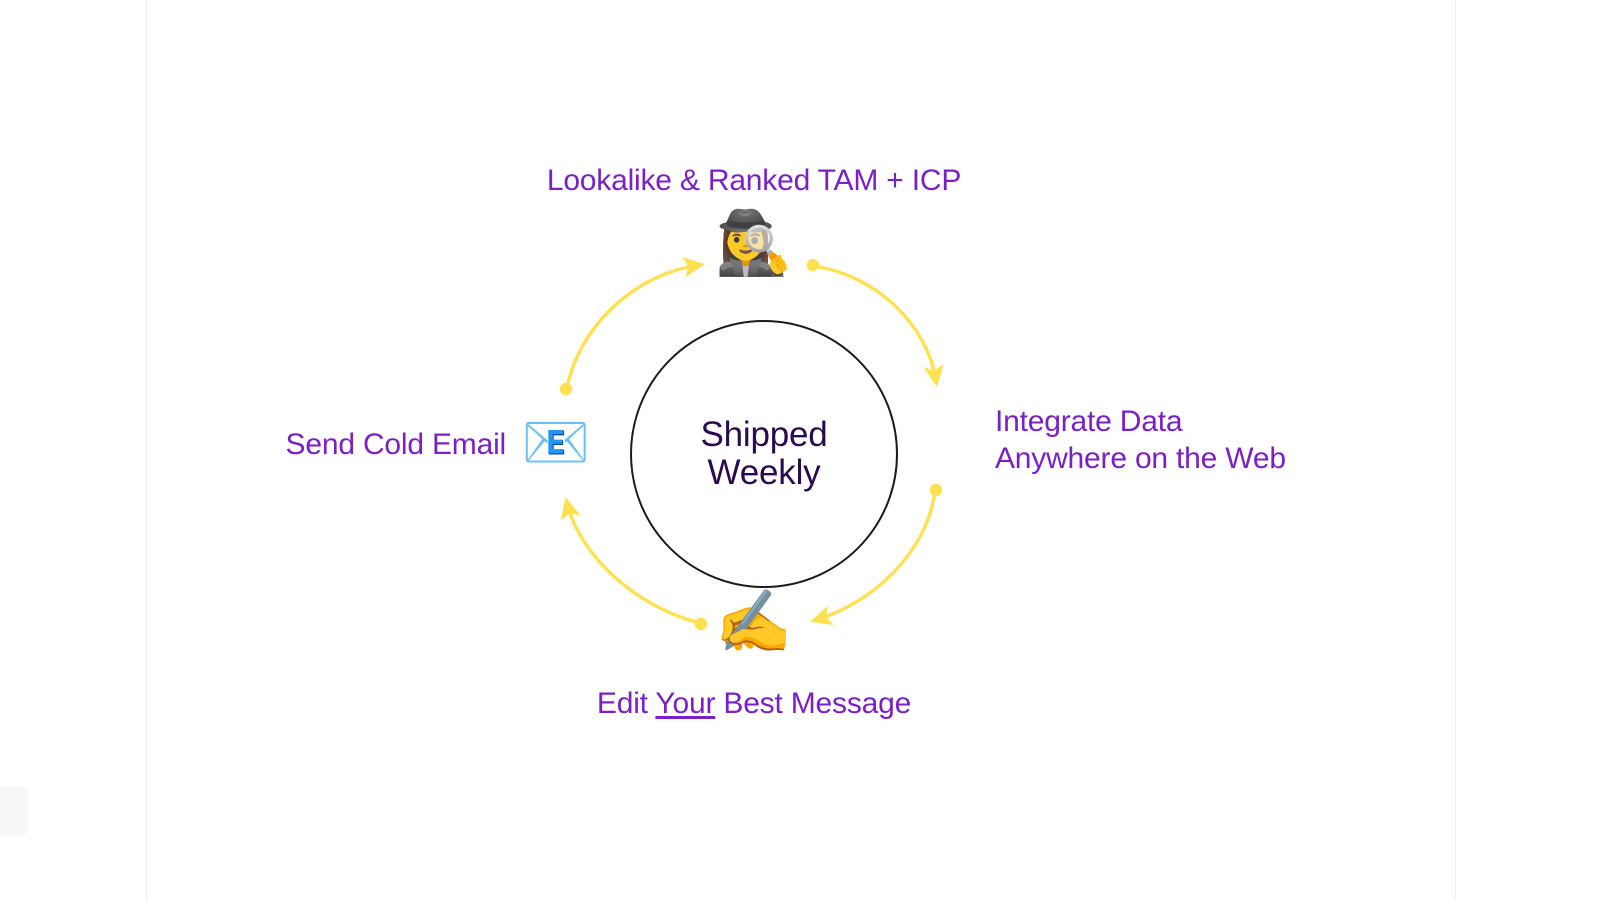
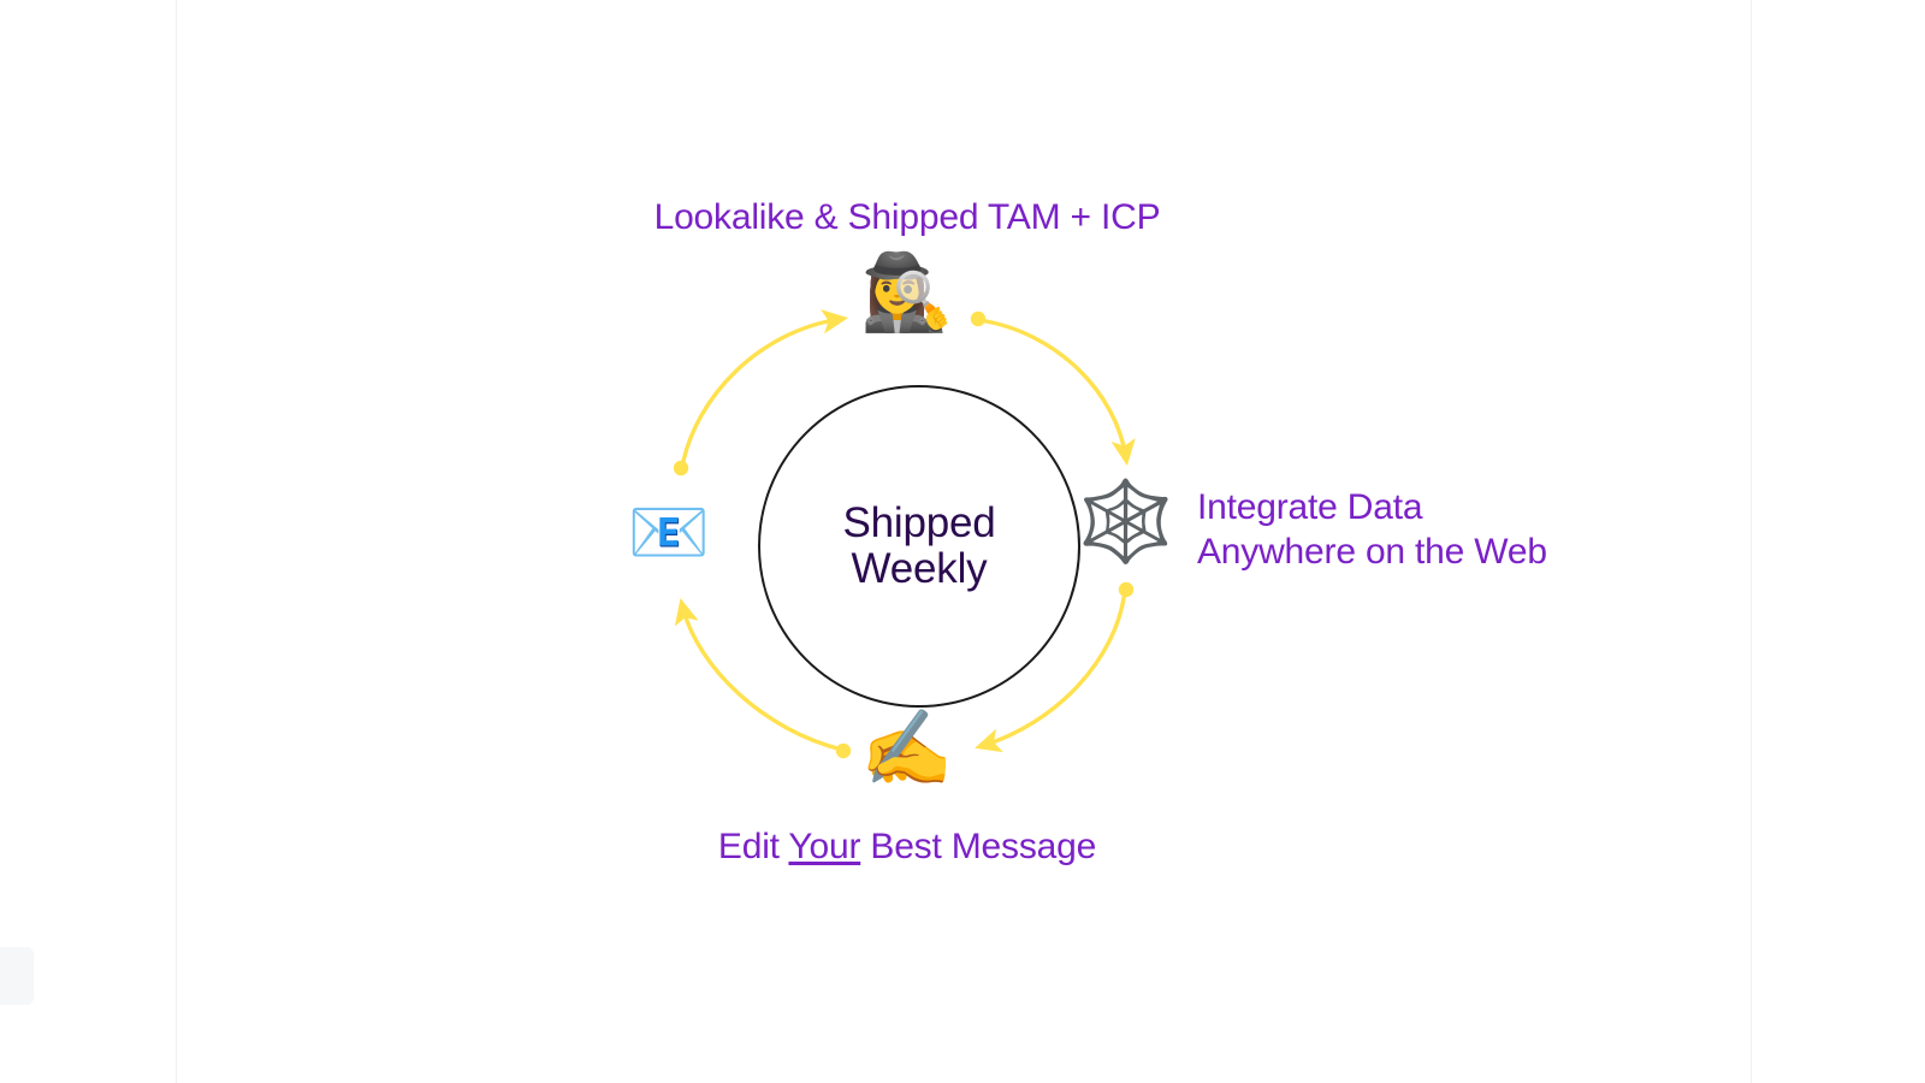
  Shipped
  Weekly
  🕵️‍♀️
+ 🕸️
  ✍️
  📧
- Lookalike & Ranked TAM + ICP
+ Lookalike & Shipped TAM + ICP
  Integrate Data
  Anywhere on the Web
  Edit Your Best Message
- Send Cold Email
